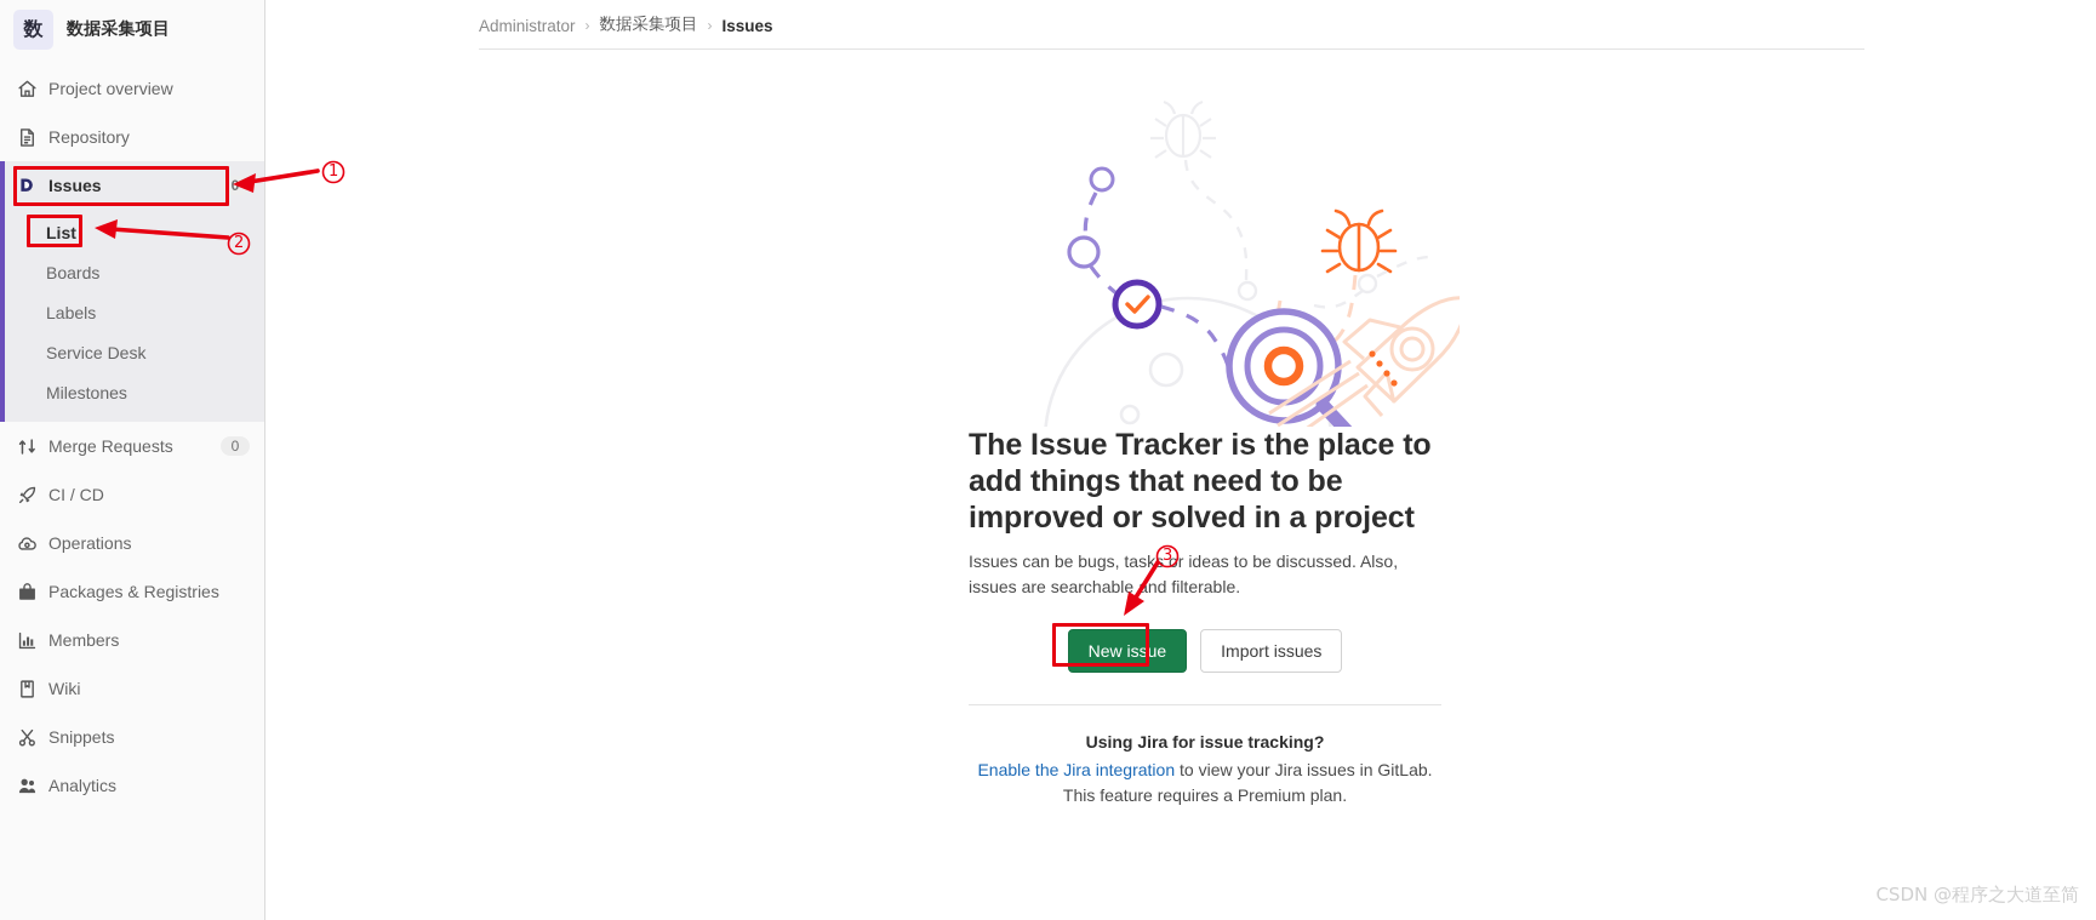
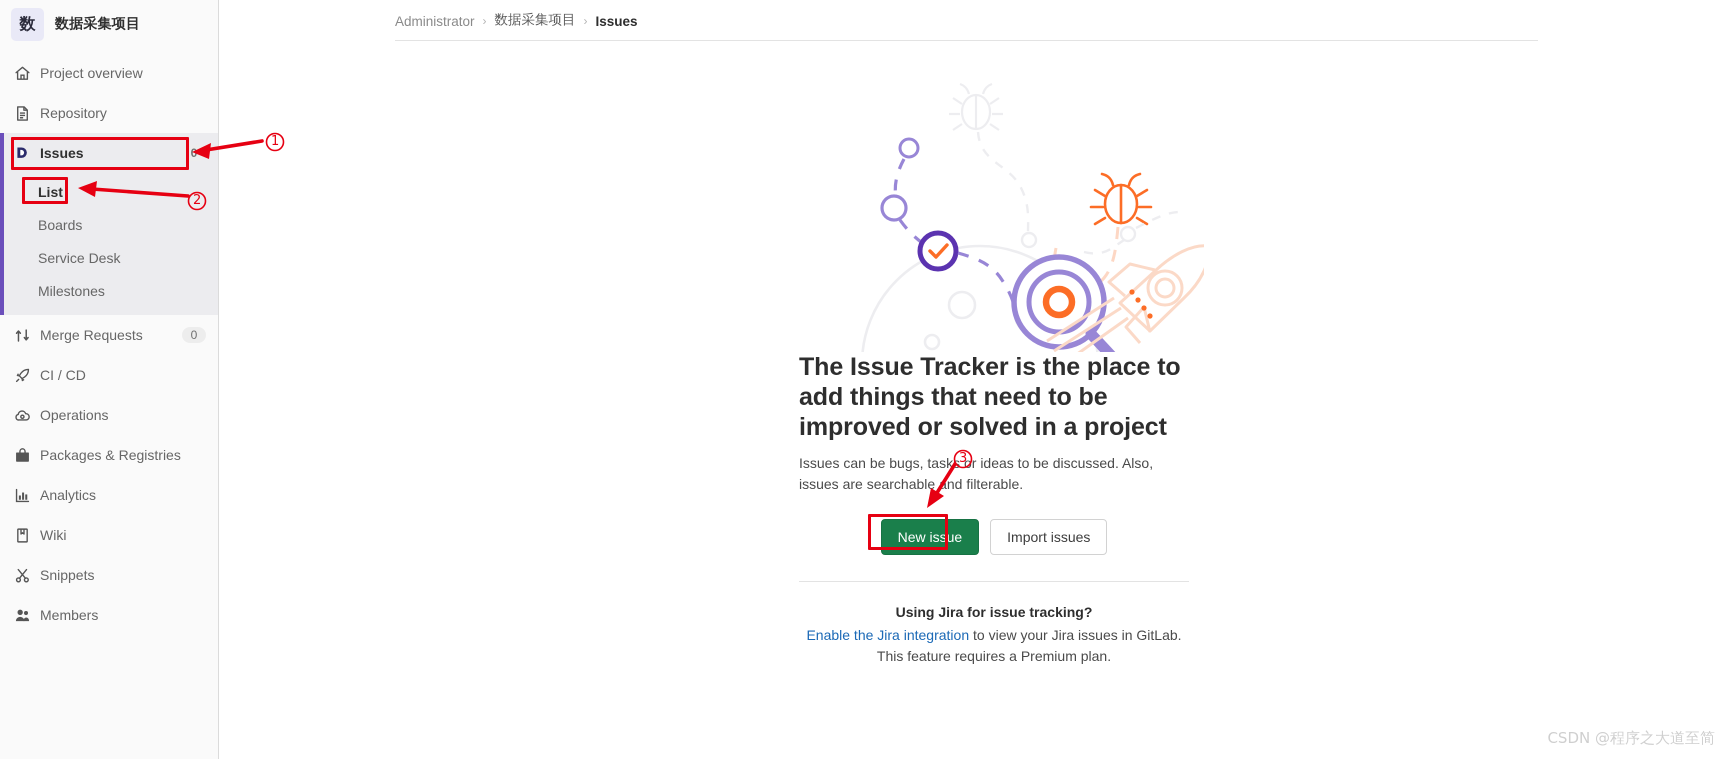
  数
  数据采集项目
  Project overview
  Repository
  Issues
  0
  List
  Boards
- Labels
  Service Desk
  Milestones
  Merge Requests
  0
  CI / CD
  Operations
  Packages & Registries
- Members
+ Analytics
  Wiki
  Snippets
- Analytics
+ Members
  Administrator
  ›
  数据采集项目
  ›
  Issues
  The Issue Tracker is the place to add things that need to be improved or solved in a project
  Issues can be bugs, tasks or ideas to be discussed. Also, issues are searchablend filterable.
  New issue
  Import issues
  Using Jira for issue tracking?
  Enable the Jira integration to view your Jira issues in GitLab.
  This feature requires a Premium plan.
  1
  2
  3
  CSDN @程序之大道至简
